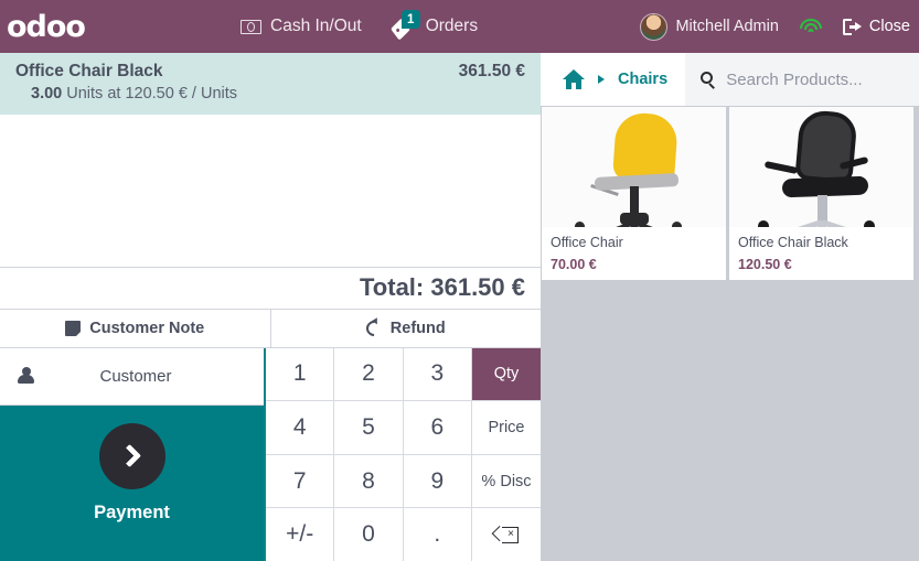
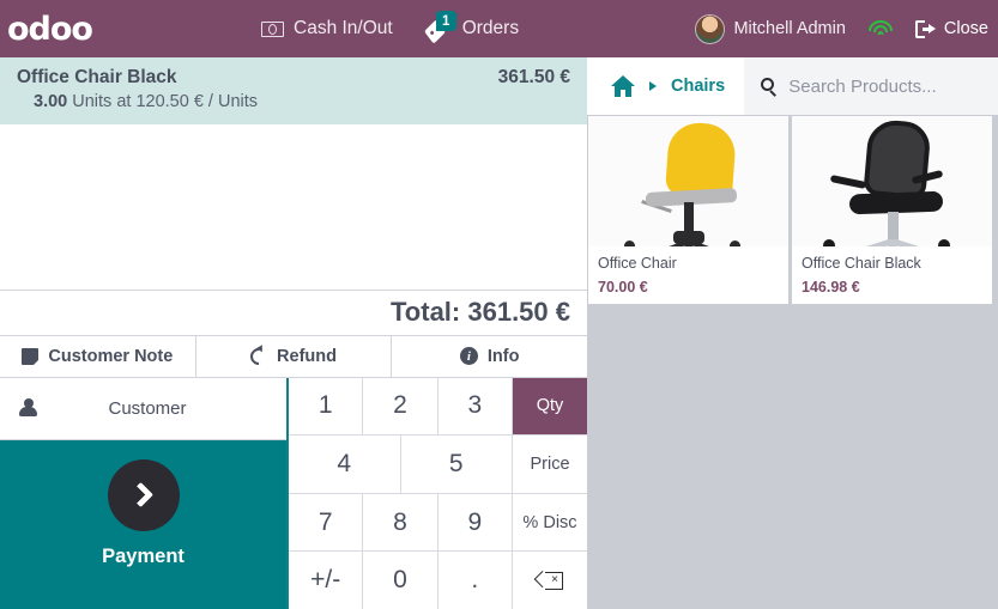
  odoo
  Cash In/Out
  1
  Orders
  Mitchell Admin
  Close
  Office Chair Black
  361.50 €
  3.00 Units at 120.50 € / Units
  Total: 361.50 €
  Customer Note
  Refund
+ i
+ Info
  Customer
  Payment
  1
  2
  3
  Qty
  4
  5
- 6
  Price
  7
  8
  9
  % Disc
  +/-
  0
  .
  ×
  Chairs
  Search Products...
  Office Chair
  70.00 €
  Office Chair Black
- 120.50 €
+ 146.98 €
